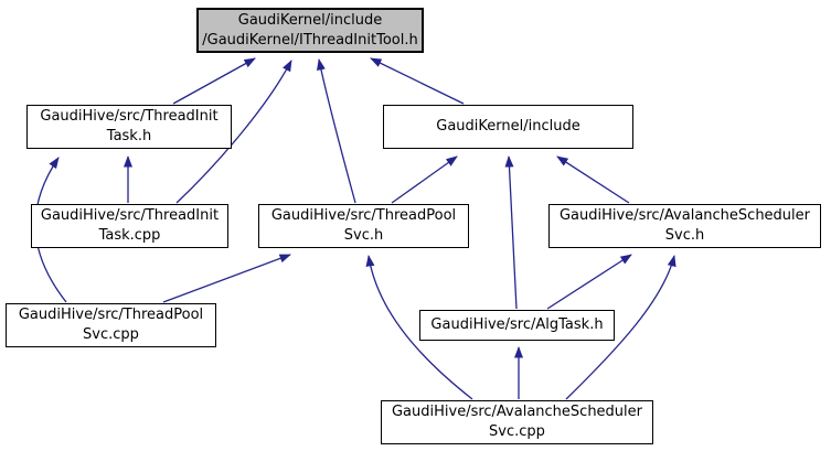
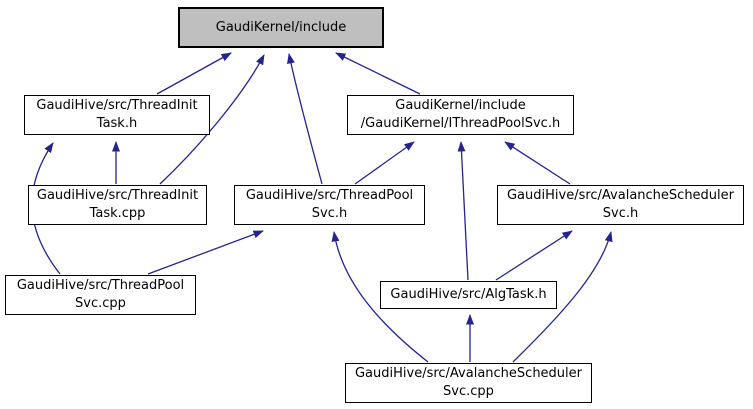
  GaudiKernel/include
- /GaudiKernel/IThreadInitTool.h
  GaudiHive/src/ThreadInit
  Task.h
  GaudiKernel/include
+ /GaudiKernel/IThreadPoolSvc.h
  GaudiHive/src/ThreadInit
  Task.cpp
  GaudiHive/src/ThreadPool
  Svc.h
  GaudiHive/src/AvalancheScheduler
  Svc.h
  GaudiHive/src/ThreadPool
  Svc.cpp
  GaudiHive/src/AlgTask.h
  GaudiHive/src/AvalancheScheduler
  Svc.cpp
